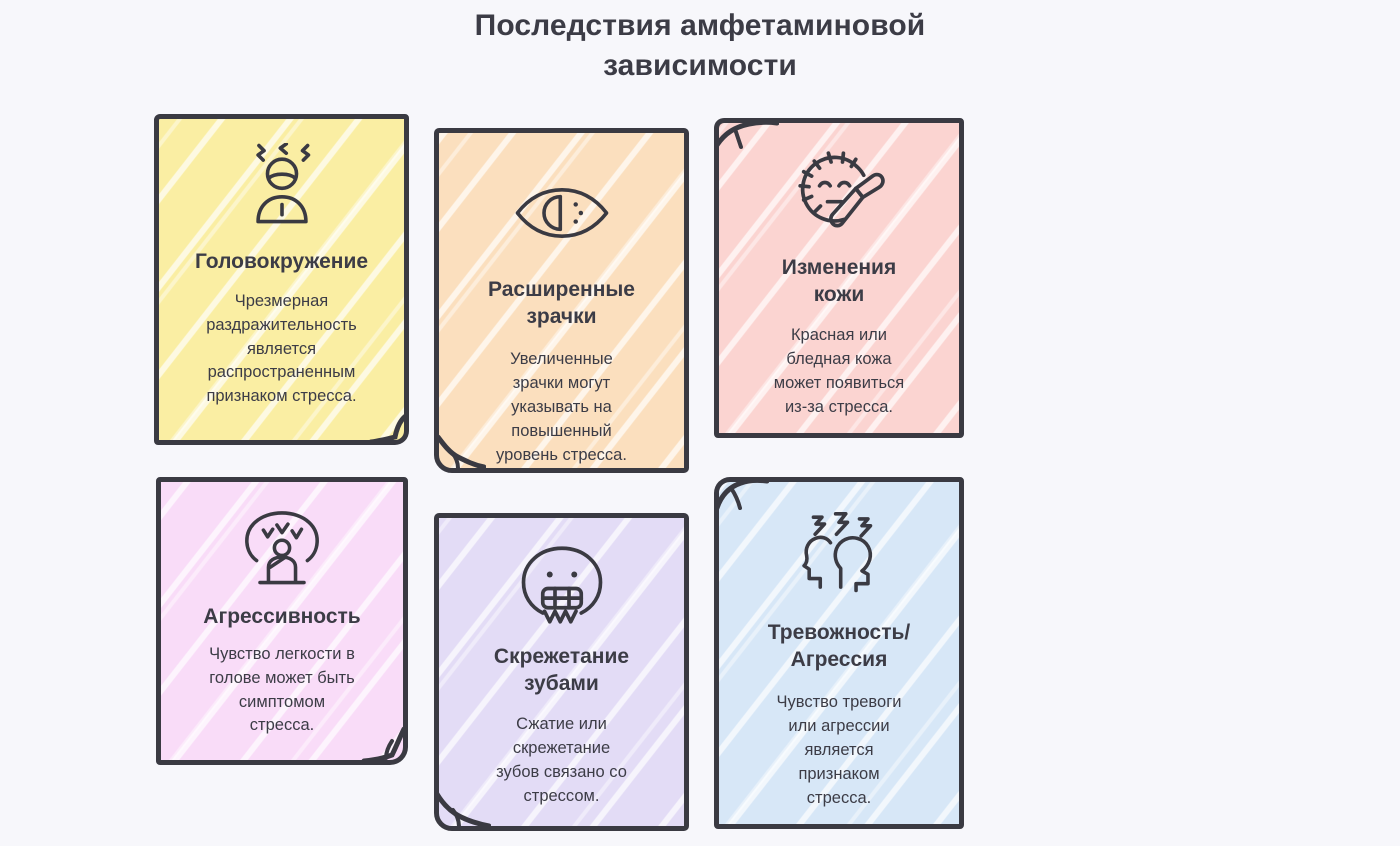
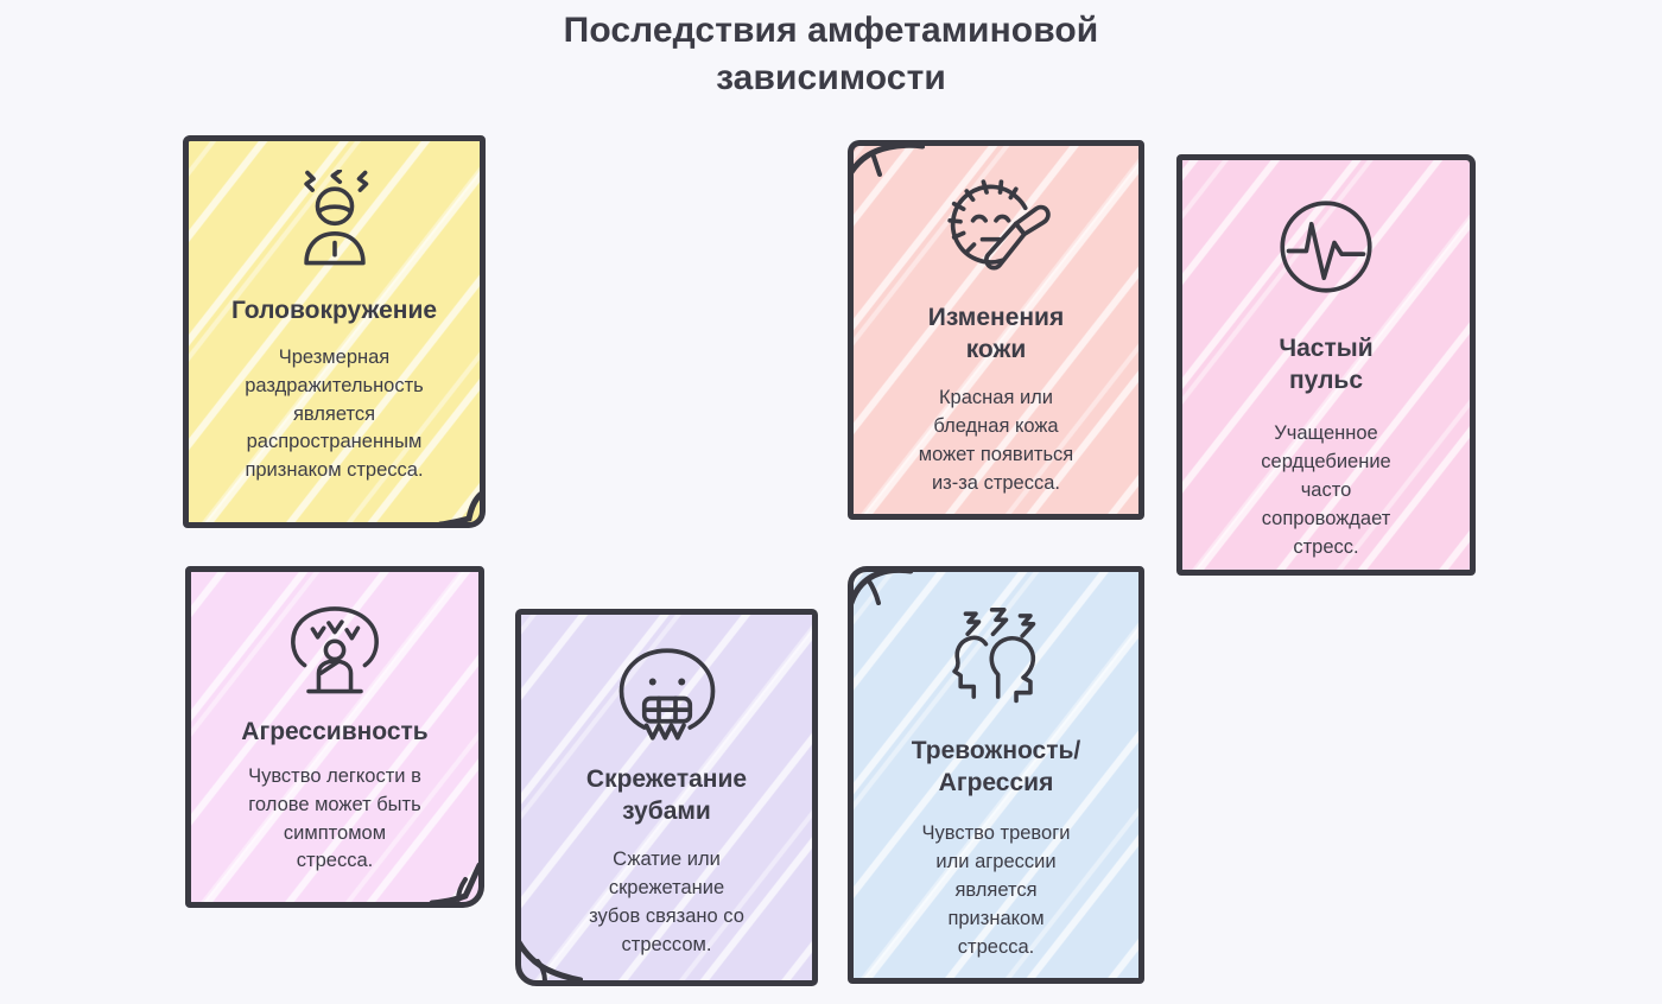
  Последствия амфетаминовой
  зависимости
  Головокружение
  Чрезмерная
  раздражительность
  является
  распространенным
  признаком стресса.
- Расширенные
- зрачки
- Увеличенные
- зрачки могут
- указывать на
- повышенный
- уровень стресса.
  Изменения
  кожи
  Красная или
  бледная кожа
  может появиться
  из-за стресса.
+ Частый
+ пульс
+ Учащенное
+ сердцебиение
+ часто
+ сопровождает
+ стресс.
  Агрессивность
  Чувство легкости в
  голове может быть
  симптомом
  стресса.
  Скрежетание
  зубами
  Сжатие или
  скрежетание
  зубов связано со
  стрессом.
  Тревожность/
  Агрессия
  Чувство тревоги
  или агрессии
  является
  признаком
  стресса.
